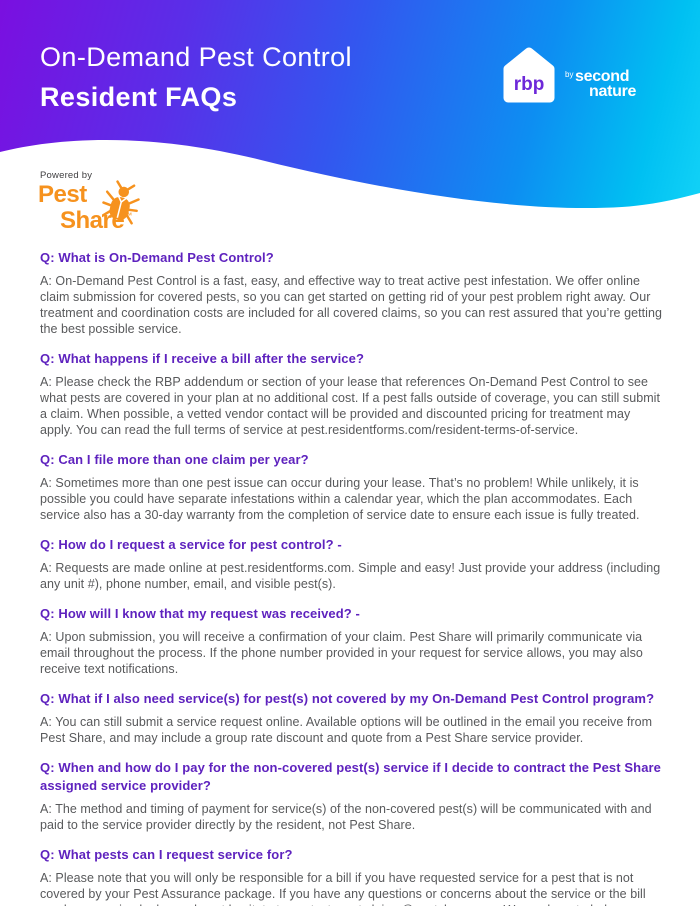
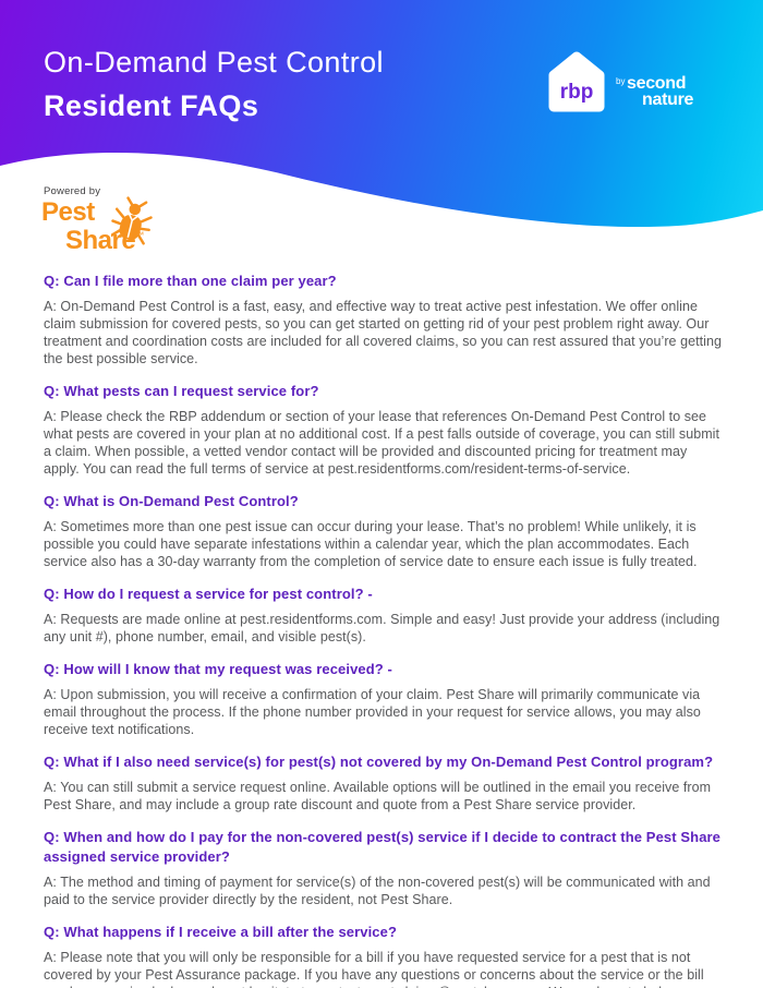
  On-Demand Pest Control
  Resident FAQs
  rbp
  by
  second
  nature
  Powered by
  Pest
  Share
- Q: What is On-Demand Pest Control?
+ Q: Can I file more than one claim per year?
  A: On-Demand Pest Control is a fast, easy, and effective way to treat active pest infestation. We offer online claim submission for covered pests, so you can get started on getting rid of your pest problem right away. Our treatment and coordination costs are included for all covered claims, so you can rest assured that you’re getting the best possible service.
- Q: What happens if I receive a bill after the service?
+ Q: What pests can I request service for?
  A: Please check the RBP addendum or section of your lease that references On-Demand Pest Control to see what pests are covered in your plan at no additional cost. If a pest falls outside of coverage, you can still submit a claim. When possible, a vetted vendor contact will be provided and discounted pricing for treatment may apply. You can read the full terms of service at pest.residentforms.com/resident-terms-of-service.
- Q: Can I file more than one claim per year?
+ Q: What is On-Demand Pest Control?
  A: Sometimes more than one pest issue can occur during your lease. That’s no problem! While unlikely, it is possible you could have separate infestations within a calendar year, which the plan accommodates. Each service also has a 30-day warranty from the completion of service date to ensure each issue is fully treated.
  Q: How do I request a service for pest control? -
  A: Requests are made online at pest.residentforms.com. Simple and easy! Just provide your address (including any unit #), phone number, email, and visible pest(s).
  Q: How will I know that my request was received? -
  A: Upon submission, you will receive a confirmation of your claim. Pest Share will primarily communicate via email throughout the process. If the phone number provided in your request for service allows, you may also receive text notifications.
  Q: What if I also need service(s) for pest(s) not covered by my On-Demand Pest Control program?
  A: You can still submit a service request online. Available options will be outlined in the email you receive from Pest Share, and may include a group rate discount and quote from a Pest Share service provider.
  Q: When and how do I pay for the non-covered pest(s) service if I decide to contract the Pest Share assigned service provider?
  A: The method and timing of payment for service(s) of the non-covered pest(s) will be communicated with and paid to the service provider directly by the resident, not Pest Share.
- Q: What pests can I request service for?
+ Q: What happens if I receive a bill after the service?
